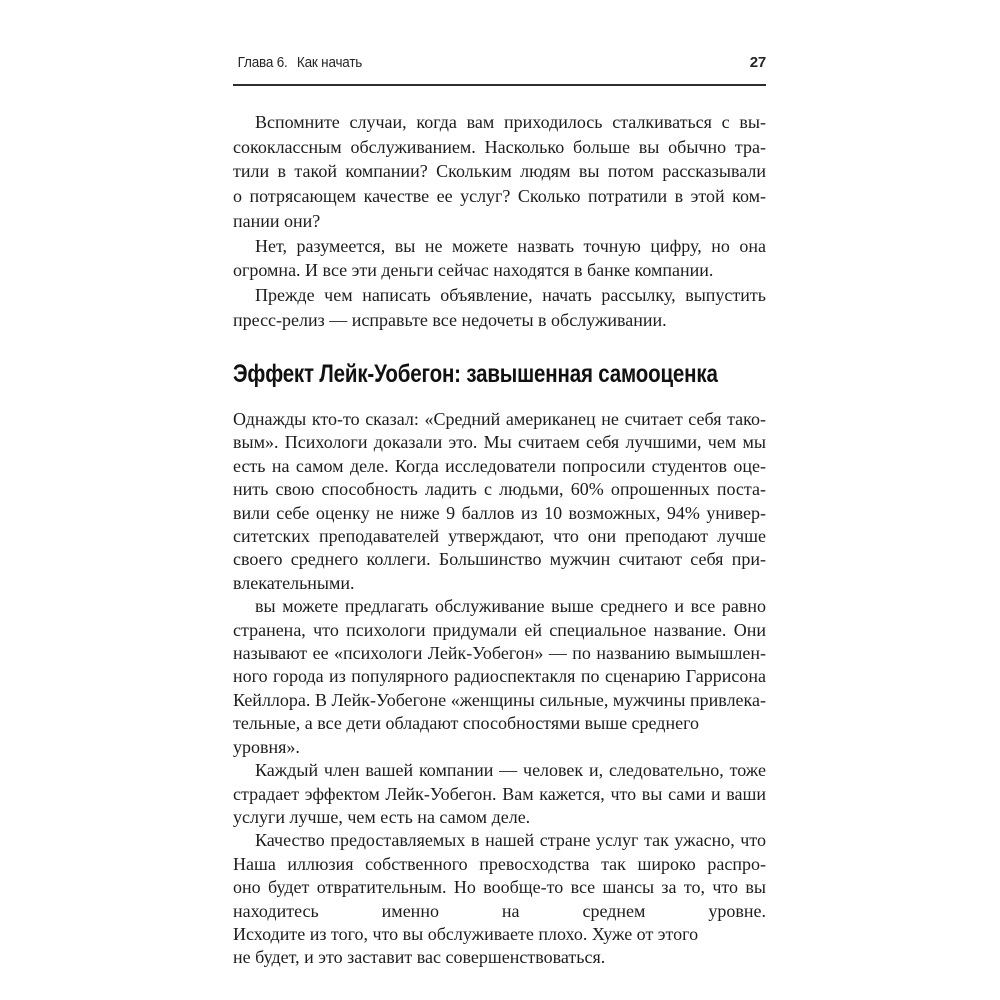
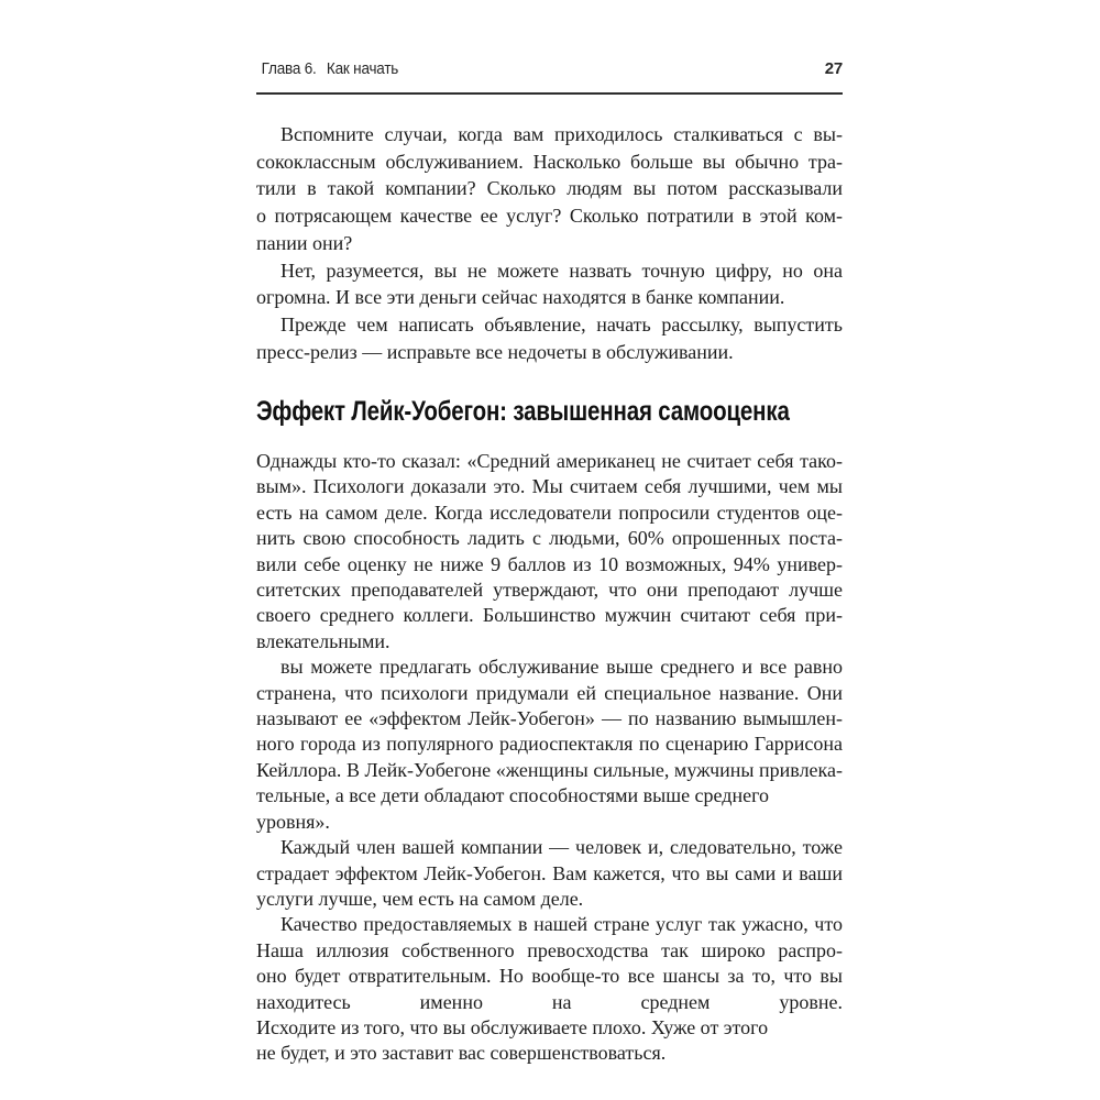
  Глава 6. Как начать
  27
  Вспомните случаи, когда вам приходилось сталкиваться с вы-
  сококлассным обслуживанием. Насколько больше вы обычно тра-
- тили в такой компании? Скольким людям вы потом рассказывали
+ тили в такой компании? Сколько людям вы потом рассказывали
  о потрясающем качестве ее услуг? Сколько потратили в этой ком-
  пании они?
  Нет, разумеется, вы не можете назвать точную цифру, но она
  огромна. И все эти деньги сейчас находятся в банке компании.
  Прежде чем написать объявление, начать рассылку, выпустить
  пресс-релиз — исправьте все недочеты в обслуживании.
  Эффект Лейк-Уобегон: завышенная самооценка
  Однажды кто-то сказал: «Средний американец не считает себя тако-
  вым». Психологи доказали это. Мы считаем себя лучшими, чем мы
  есть на самом деле. Когда исследователи попросили студентов оце-
  нить свою способность ладить с людьми, 60% опрошенных поста-
  вили себе оценку не ниже 9 баллов из 10 возможных, 94% универ-
  ситетских преподавателей утверждают, что они преподают лучше
  своего среднего коллеги. Большинство мужчин считают себя при-
  влекательными.
  вы можете предлагать обслуживание выше среднего и все равно
  странена, что психологи придумали ей специальное название. Они
- называют ее «психологи Лейк-Уобегон» — по названию вымышлен-
+ называют ее «эффектом Лейк-Уобегон» — по названию вымышлен-
  ного города из популярного радиоспектакля по сценарию Гаррисона
  Кейллора. В Лейк-Уобегоне «женщины сильные, мужчины привлека-
  тельные, а все дети обладают способностями выше среднего уровня».
  Каждый член вашей компании — человек и, следовательно, тоже
  страдает эффектом Лейк-Уобегон. Вам кажется, что вы сами и ваши
  услуги лучше, чем есть на самом деле.
  Качество предоставляемых в нашей стране услуг так ужасно, что
  Наша иллюзия собственного превосходства так широко распро-
  оно будет отвратительным. Но вообще-то все шансы за то, что вы
  находитесь именно на среднем уровне.
  Исходите из того, что вы обслуживаете плохо. Хуже от этого
  не будет, и это заставит вас совершенствоваться.
